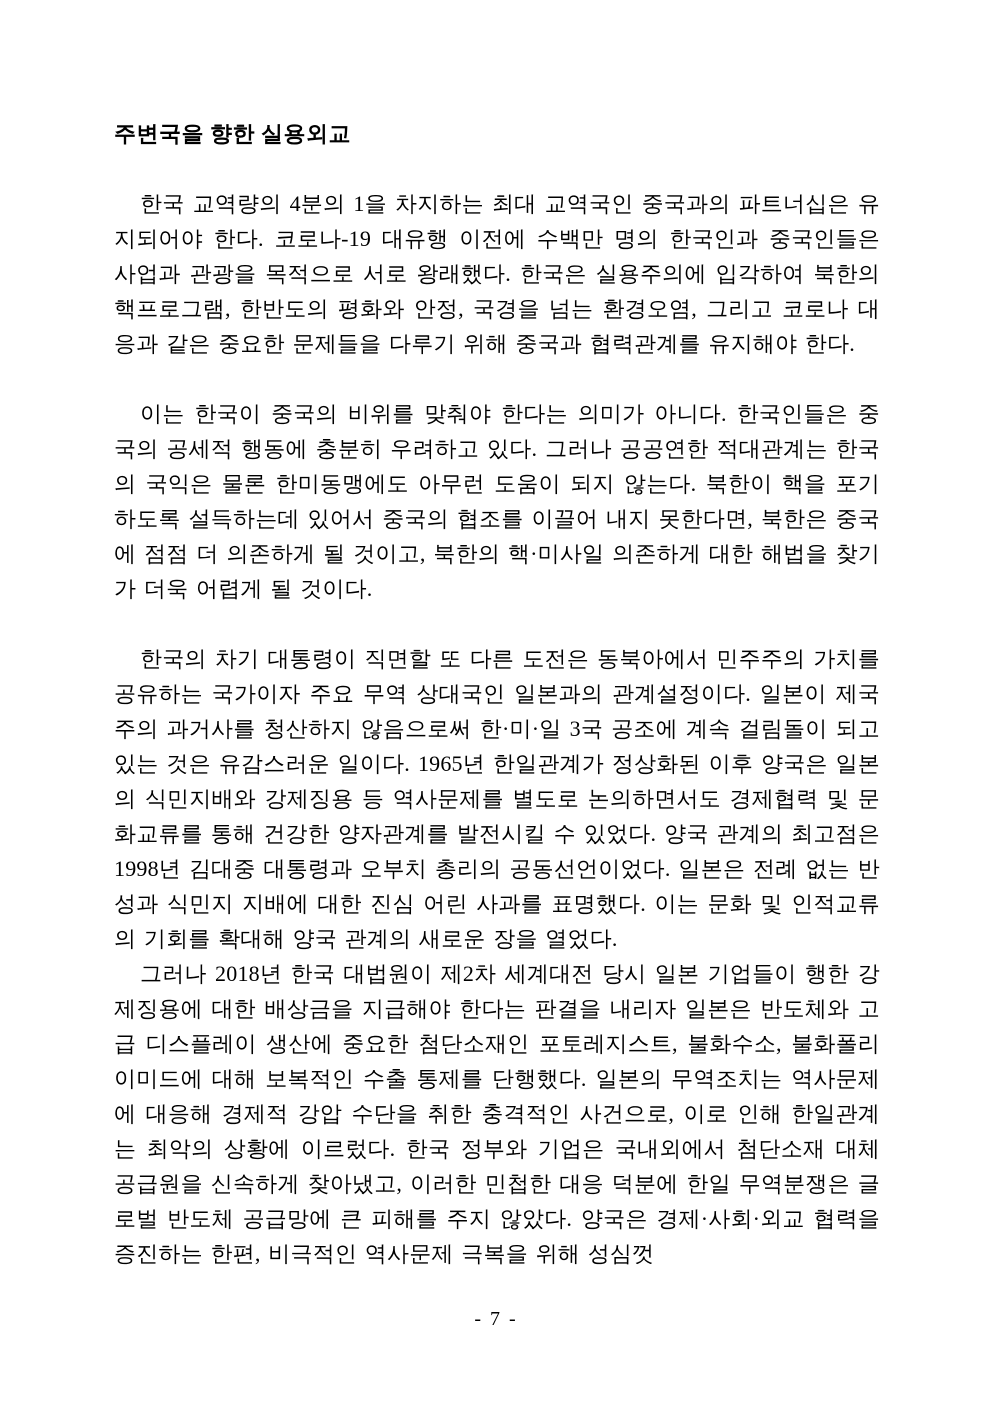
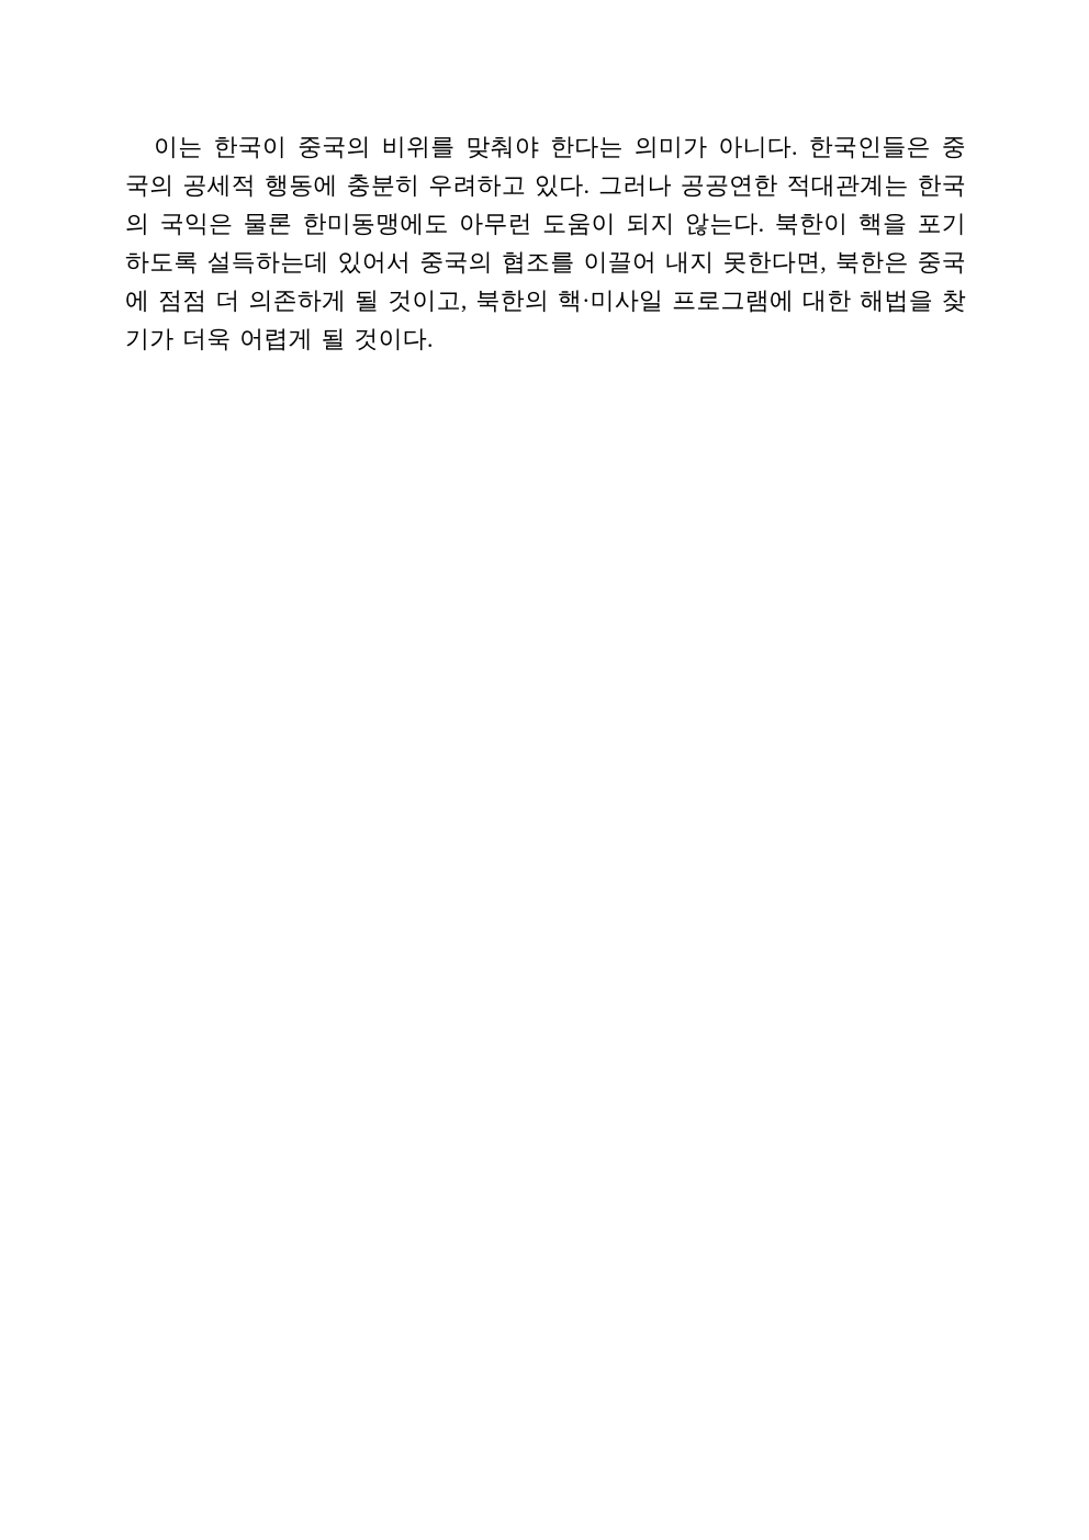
- 주변국을 향한 실용외교
- 한국 교역량의 4분의 1을 차지하는 최대 교역국인 중국과의 파트너십은 유지되어야 한다. 코로나-19 대유행 이전에 수백만 명의 한국인과 중국인들은 사업과 관광을 목적으로 서로 왕래했다. 한국은 실용주의에 입각하여 북한의 핵프로그램, 한반도의 평화와 안정, 국경을 넘는 환경오염, 그리고 코로나 대응과 같은 중요한 문제들을 다루기 위해 중국과 협력관계를 유지해야 한다.
- 이는 한국이 중국의 비위를 맞춰야 한다는 의미가 아니다. 한국인들은 중국의 공세적 행동에 충분히 우려하고 있다. 그러나 공공연한 적대관계는 한국의 국익은 물론 한미동맹에도 아무런 도움이 되지 않는다. 북한이 핵을 포기하도록 설득하는데 있어서 중국의 협조를 이끌어 내지 못한다면, 북한은 중국에 점점 더 의존하게 될 것이고, 북한의 핵·미사일 의존하게 대한 해법을 찾기가 더욱 어렵게 될 것이다.
+ 이는 한국이 중국의 비위를 맞춰야 한다는 의미가 아니다. 한국인들은 중국의 공세적 행동에 충분히 우려하고 있다. 그러나 공공연한 적대관계는 한국의 국익은 물론 한미동맹에도 아무런 도움이 되지 않는다. 북한이 핵을 포기하도록 설득하는데 있어서 중국의 협조를 이끌어 내지 못한다면, 북한은 중국에 점점 더 의존하게 될 것이고, 북한의 핵·미사일 프로그램에 대한 해법을 찾기가 더욱 어렵게 될 것이다.
- 한국의 차기 대통령이 직면할 또 다른 도전은 동북아에서 민주주의 가치를 공유하는 국가이자 주요 무역 상대국인 일본과의 관계설정이다. 일본이 제국주의 과거사를 청산하지 않음으로써 한·미·일 3국 공조에 계속 걸림돌이 되고 있는 것은 유감스러운 일이다. 1965년 한일관계가 정상화된 이후 양국은 일본의 식민지배와 강제징용 등 역사문제를 별도로 논의하면서도 경제협력 및 문화교류를 통해 건강한 양자관계를 발전시킬 수 있었다. 양국 관계의 최고점은 1998년 김대중 대통령과 오부치 총리의 공동선언이었다. 일본은 전례 없는 반성과 식민지 지배에 대한 진심 어린 사과를 표명했다. 이는 문화 및 인적교류의 기회를 확대해 양국 관계의 새로운 장을 열었다.
- 그러나 2018년 한국 대법원이 제2차 세계대전 당시 일본 기업들이 행한 강제징용에 대한 배상금을 지급해야 한다는 판결을 내리자 일본은 반도체와 고급 디스플레이 생산에 중요한 첨단소재인 포토레지스트, 불화수소, 불화폴리이미드에 대해 보복적인 수출 통제를 단행했다. 일본의 무역조치는 역사문제에 대응해 경제적 강압 수단을 취한 충격적인 사건으로, 이로 인해 한일관계는 최악의 상황에 이르렀다. 한국 정부와 기업은 국내외에서 첨단소재 대체 공급원을 신속하게 찾아냈고, 이러한 민첩한 대응 덕분에 한일 무역분쟁은 글로벌 반도체 공급망에 큰 피해를 주지 않았다. 양국은 경제·사회·외교 협력을 증진하는 한편, 비극적인 역사문제 극복을 위해 성심껏
- - 7 -
